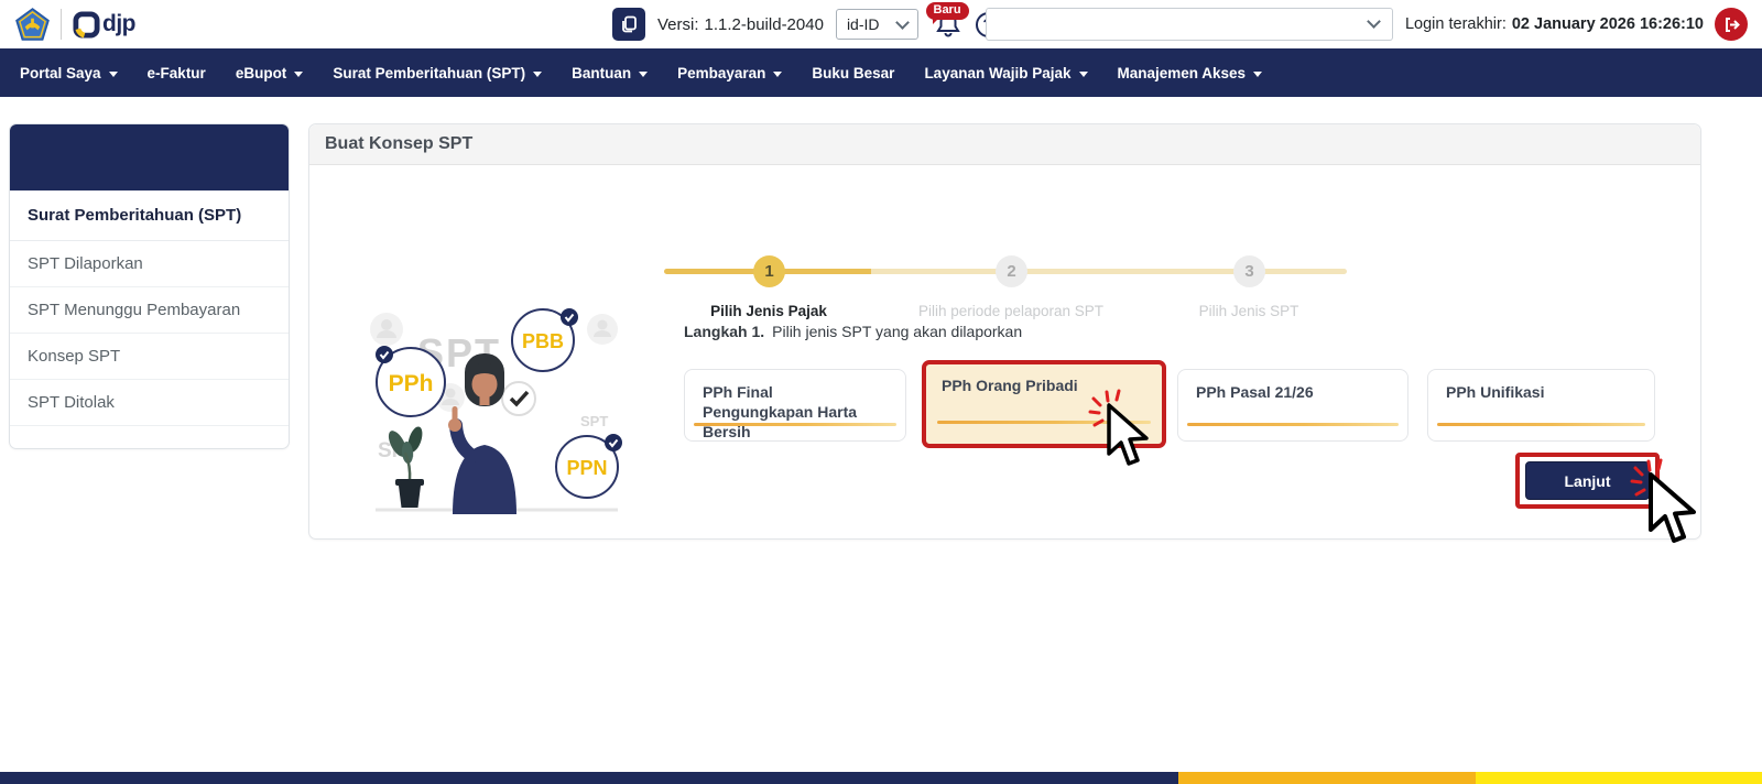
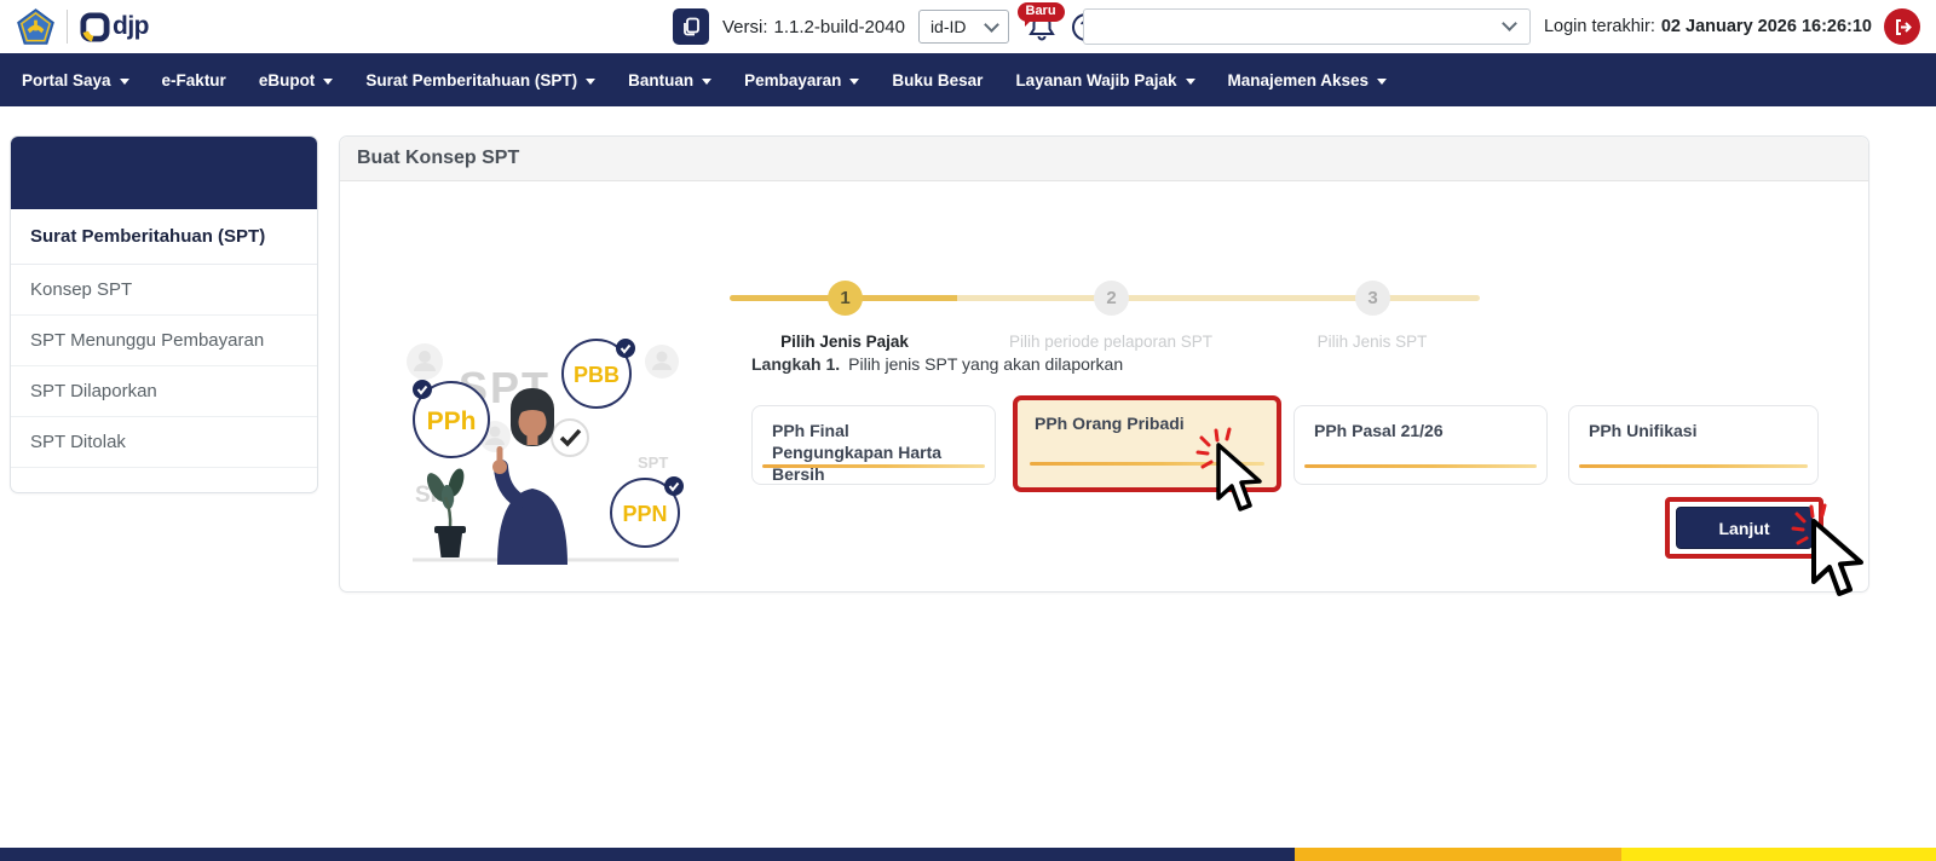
  djp
  Versi: 1.1.2-build-2040
  id-ID
  Baru
  Login terakhir: 02 January 2026 16:26:10
  Portal Saya
  e-Faktur
  eBupot
  Surat Pemberitahuan (SPT)
  Bantuan
  Pembayaran
  Buku Besar
  Layanan Wajib Pajak
  Manajemen Akses
  Surat Pemberitahuan (SPT)
- SPT Dilaporkan
+ Konsep SPT
  SPT Menunggu Pembayaran
- Konsep SPT
+ SPT Dilaporkan
  SPT Ditolak
  Buat Konsep SPT
  1
  2
  3
  Pilih Jenis Pajak
  Pilih periode pelaporan SPT
  Pilih Jenis SPT
  SPT
  SPT
  PBB
  PPh
  PPN
  Langkah 1. Pilih jenis SPT yang akan dilaporkan
  PPh Final Pengungkapan Harta Bersih
  PPh Orang Pribadi
  PPh Pasal 21/26
  PPh Unifikasi
  Lanjut
